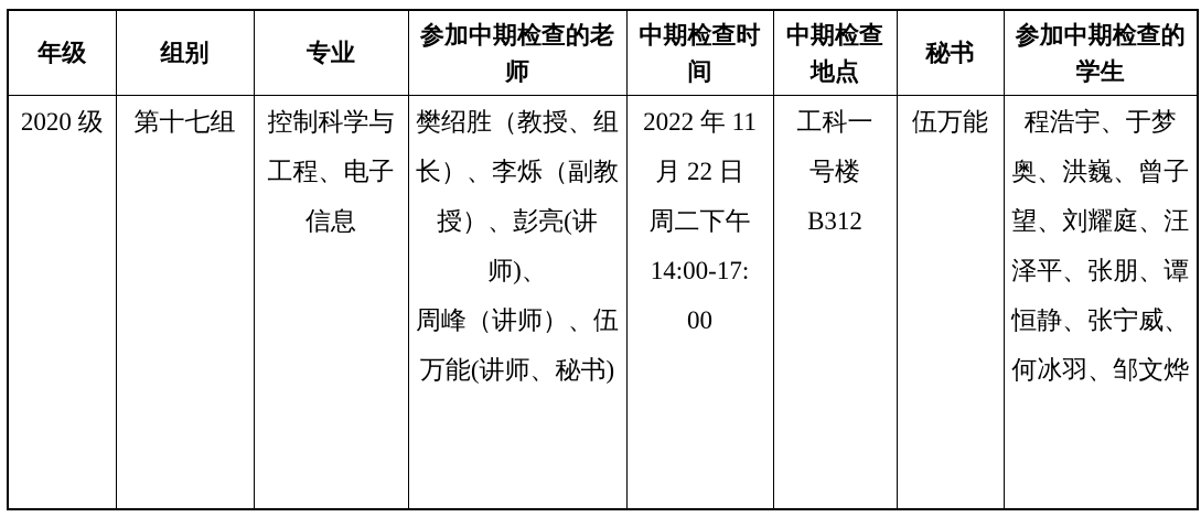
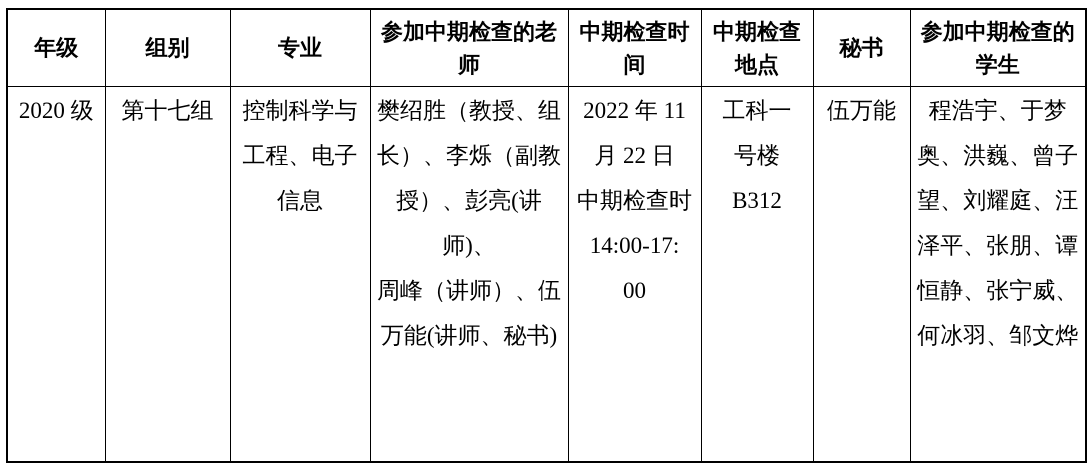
  年级	组别	专业	参加中期检查的老 师	中期检查时 间	中期检查 地点	秘书	参加中期检查的 学生
- 2020 级	第十七组	控制科学与 工程、电子 信息	樊绍胜（教授、组 长）、李烁（副教 授）、彭亮(讲师)、 周峰（讲师）、伍 万能(讲师、秘书)	2022 年 11 月 22 日 周二下午 14:00-17: 00	工科一 号楼 B312	伍万能	程浩宇、于梦 奥、洪巍、曾子 望、刘耀庭、汪 泽平、张朋、谭 恒静、张宁威、 何冰羽、邹文烨
+ 2020 级	第十七组	控制科学与 工程、电子 信息	樊绍胜（教授、组 长）、李烁（副教 授）、彭亮(讲师)、 周峰（讲师）、伍 万能(讲师、秘书)	2022 年 11 月 22 日 中期检查时 14:00-17: 00	工科一 号楼 B312	伍万能	程浩宇、于梦 奥、洪巍、曾子 望、刘耀庭、汪 泽平、张朋、谭 恒静、张宁威、 何冰羽、邹文烨
